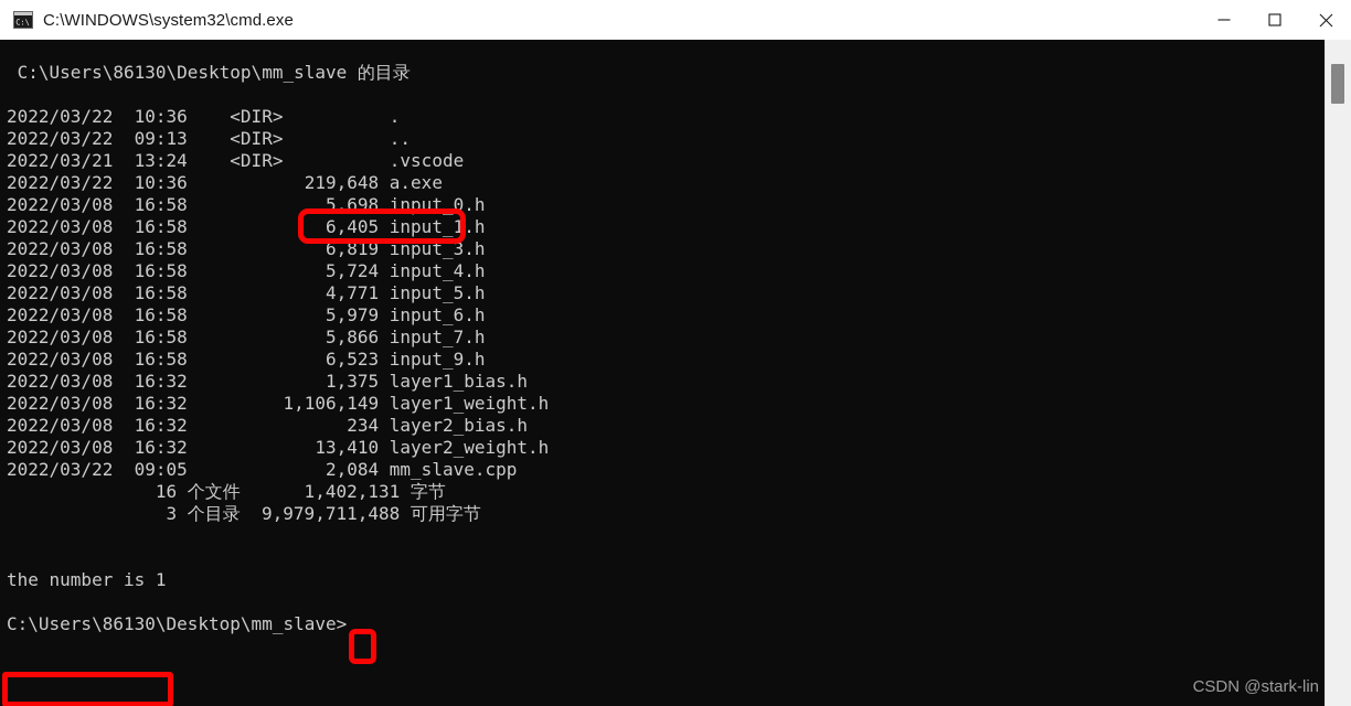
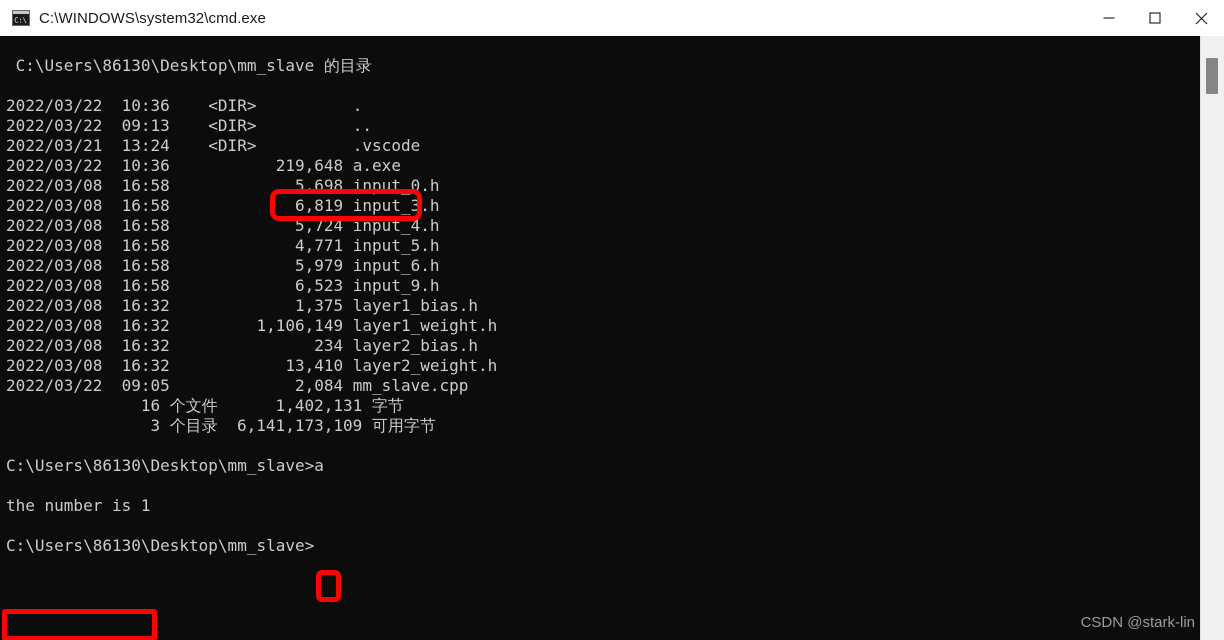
  C:\
  C:\WINDOWS\system32\cmd.exe
  C:\Users\86130\Desktop\mm_slave 的目录
  2022/03/22 10:36 <DIR> .
  2022/03/22 09:13 <DIR> ..
  2022/03/21 13:24 <DIR> .vscode
  2022/03/22 10:36 219,648 a.exe
  2022/03/08 16:58 5,698 input_0.h
- 2022/03/08 16:58 6,405 input_1.h
  2022/03/08 16:58 6,819 input_3.h
  2022/03/08 16:58 5,724 input_4.h
  2022/03/08 16:58 4,771 input_5.h
  2022/03/08 16:58 5,979 input_6.h
- 2022/03/08 16:58 5,866 input_7.h
  2022/03/08 16:58 6,523 input_9.h
  2022/03/08 16:32 1,375 layer1_bias.h
  2022/03/08 16:32 1,106,149 layer1_weight.h
  2022/03/08 16:32 234 layer2_bias.h
  2022/03/08 16:32 13,410 layer2_weight.h
  2022/03/22 09:05 2,084 mm_slave.cpp
  16 个文件 1,402,131 字节
- 3 个目录 9,979,711,488 可用字节
+ 3 个目录 6,141,173,109 可用字节
+ C:\Users\86130\Desktop\mm_slave>a
  the number is 1
  C:\Users\86130\Desktop\mm_slave>
  CSDN @stark-lin
